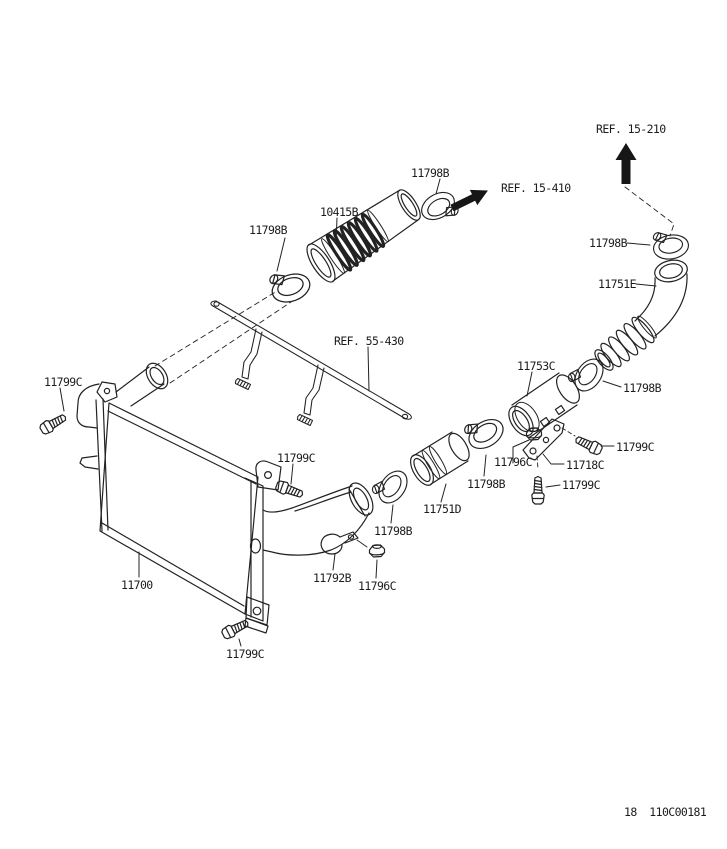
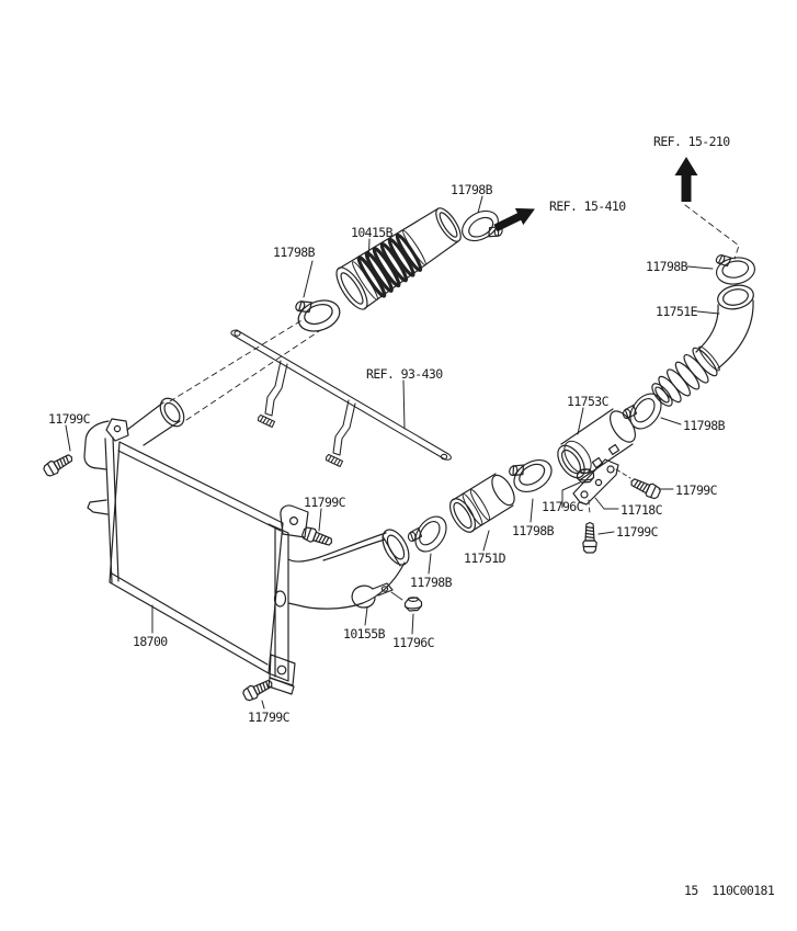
  REF. 15-210
  11798B
  REF. 15-410
  10415B
  11798B
  11798B
  11751E
- REF. 55-430
+ REF. 93-430
  11753C
  11799C
  11798B
  11799C
  11796C
  11718C
  11799C
  11798B
  11799C
  11751D
  11798B
- 11792B
+ 10155B
  11796C
- 11700
+ 18700
  11799C
- 18 110C00181
+ 15 110C00181
